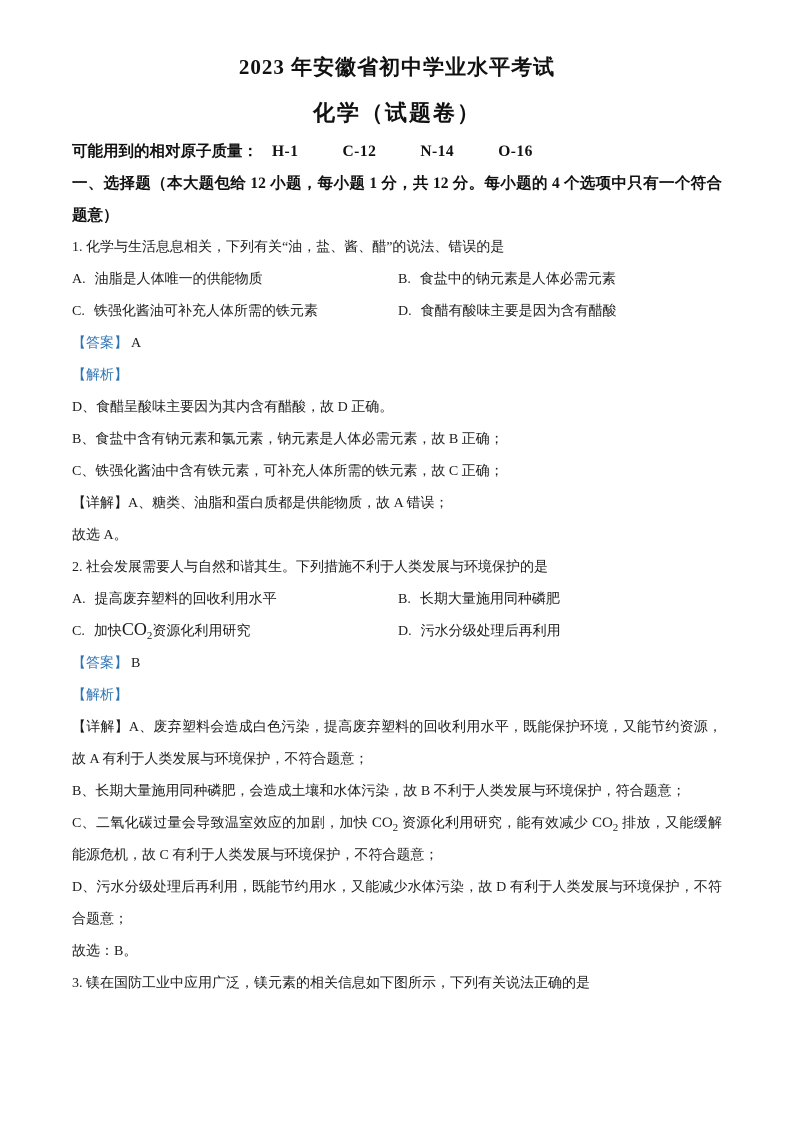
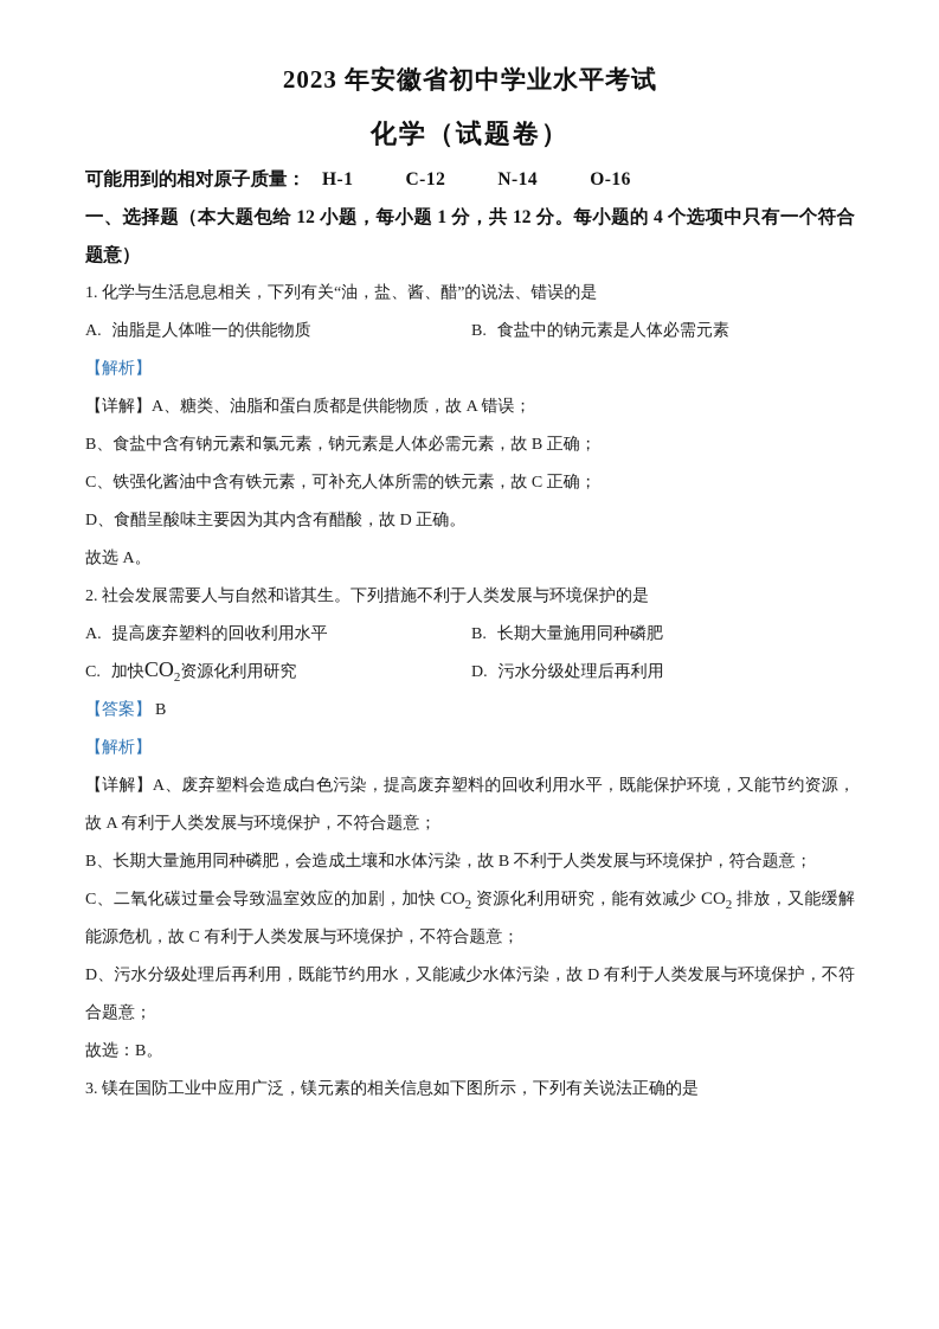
  2023 年安徽省初中学业水平考试
  化学（试题卷）
  可能用到的相对原子质量： H-1 C-12 N-14 O-16
  一、选择题（本大题包给 12 小题，每小题 1 分，共 12 分。每小题的 4 个选项中只有一个符合题意）
  1. 化学与生活息息相关，下列有关“油，盐、酱、醋”的说法、错误的是
  A. 油脂是人体唯一的供能物质
  B. 食盐中的钠元素是人体必需元素
- C. 铁强化酱油可补充人体所需的铁元素
- D. 食醋有酸味主要是因为含有醋酸
- 【答案】 A
  【解析】
- D、食醋呈酸味主要因为其内含有醋酸，故 D 正确。
+ 【详解】A、糖类、油脂和蛋白质都是供能物质，故 A 错误；
  B、食盐中含有钠元素和氯元素，钠元素是人体必需元素，故 B 正确；
  C、铁强化酱油中含有铁元素，可补充人体所需的铁元素，故 C 正确；
- 【详解】A、糖类、油脂和蛋白质都是供能物质，故 A 错误；
+ D、食醋呈酸味主要因为其内含有醋酸，故 D 正确。
  故选 A。
  2. 社会发展需要人与自然和谐其生。下列措施不利于人类发展与环境保护的是
  A. 提高废弃塑料的回收利用水平
  B. 长期大量施用同种磷肥
  C. 加快CO2资源化利用研究
  D. 污水分级处理后再利用
  【答案】 B
  【解析】
  【详解】A、废弃塑料会造成白色污染，提高废弃塑料的回收利用水平，既能保护环境，又能节约资源，故 A 有利于人类发展与环境保护，不符合题意；
  B、长期大量施用同种磷肥，会造成土壤和水体污染，故 B 不利于人类发展与环境保护，符合题意；
  C、二氧化碳过量会导致温室效应的加剧，加快 CO2 资源化利用研究，能有效减少 CO2 排放，又能缓解能源危机，故 C 有利于人类发展与环境保护，不符合题意；
  D、污水分级处理后再利用，既能节约用水，又能减少水体污染，故 D 有利于人类发展与环境保护，不符合题意；
  故选：B。
  3. 镁在国防工业中应用广泛，镁元素的相关信息如下图所示，下列有关说法正确的是
